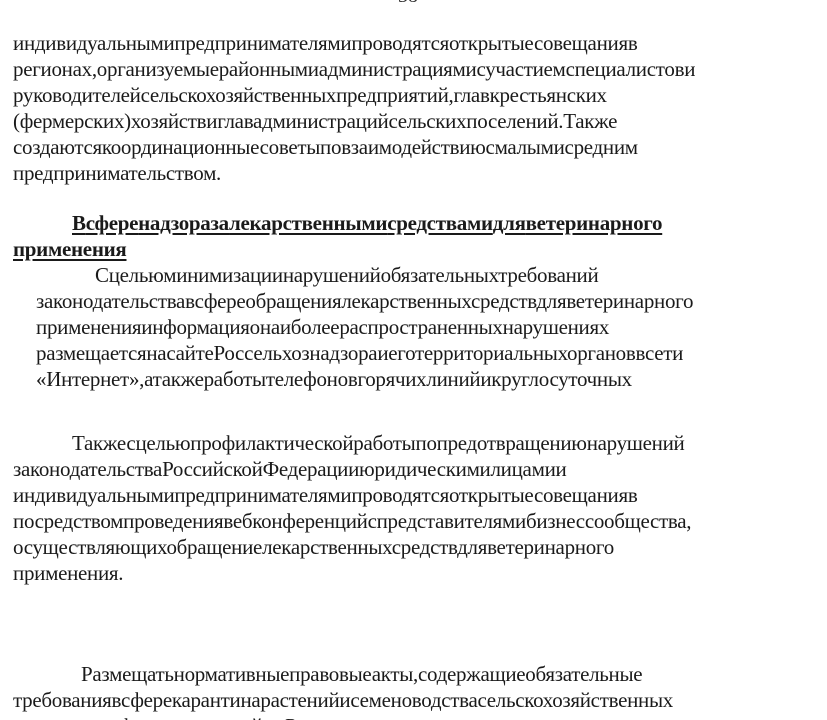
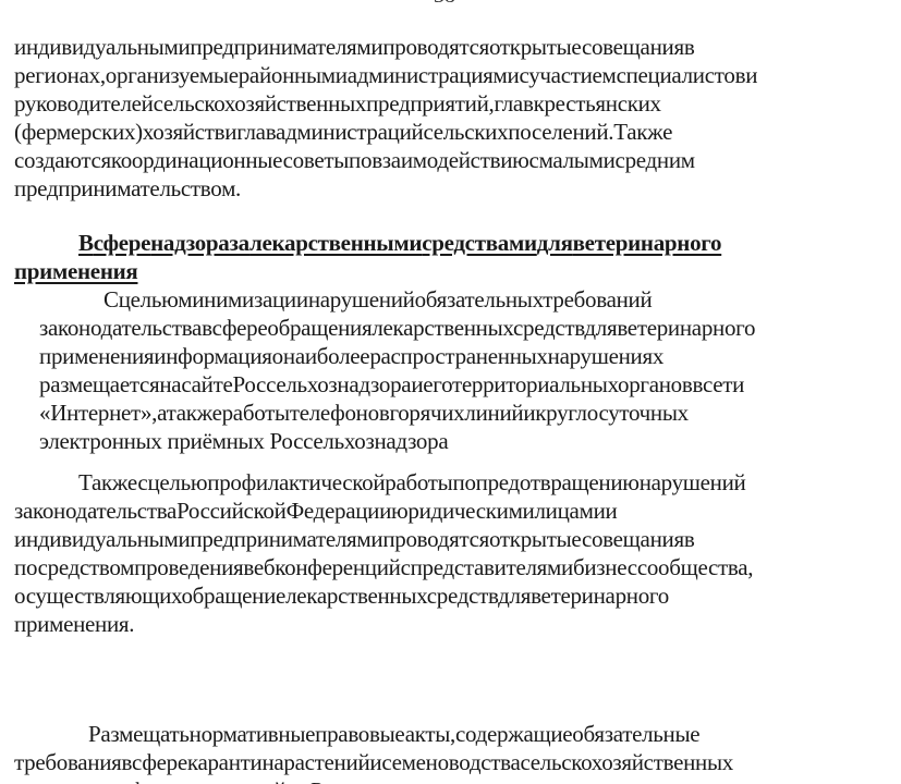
  индивидуальнымипредпринимателямипроводятсяоткрытыесовещанияв
  регионах,организуемыерайоннымиадминистрациямисучастиемспециалистови
  руководителейсельскохозяйственныхпредприятий,главкрестьянских
  (фермерских)хозяйствиглавадминистрацийсельскихпоселений.Также
  создаютсякоординационныесоветыповзаимодействиюсмалымисредним
  предпринимательством.
  Всференадзоразалекарственнымисредствамидляветеринарного
  применения
  Сцельюминимизациинарушенийобязательныхтребований
  законодательствавсфереобращениялекарственныхсредствдляветеринарного
  примененияинформацияонаиболеераспространенныхнарушениях
  размещаетсянасайтеРоссельхознадзораиеготерриториальныхоргановвсети
  «Интернет»,атакжеработытелефоновгорячихлинийикруглосуточных
+ электронных приёмных Россельхознадзора
  Такжесцельюпрофилактическойработыпопредотвращениюнарушений
  законодательстваРоссийскойФедерацииюридическимилицамии
  индивидуальнымипредпринимателямипроводятсяоткрытыесовещанияв
  посредствомпроведениявебконференцийспредставителямибизнессообщества,
  осуществляющихобращениелекарственныхсредствдляветеринарного
  применения.
  Размещатьнормативныеправовыеакты,содержащиеобязательные
  требованиявсферекарантинарастенийисеменоводствасельскохозяйственных
